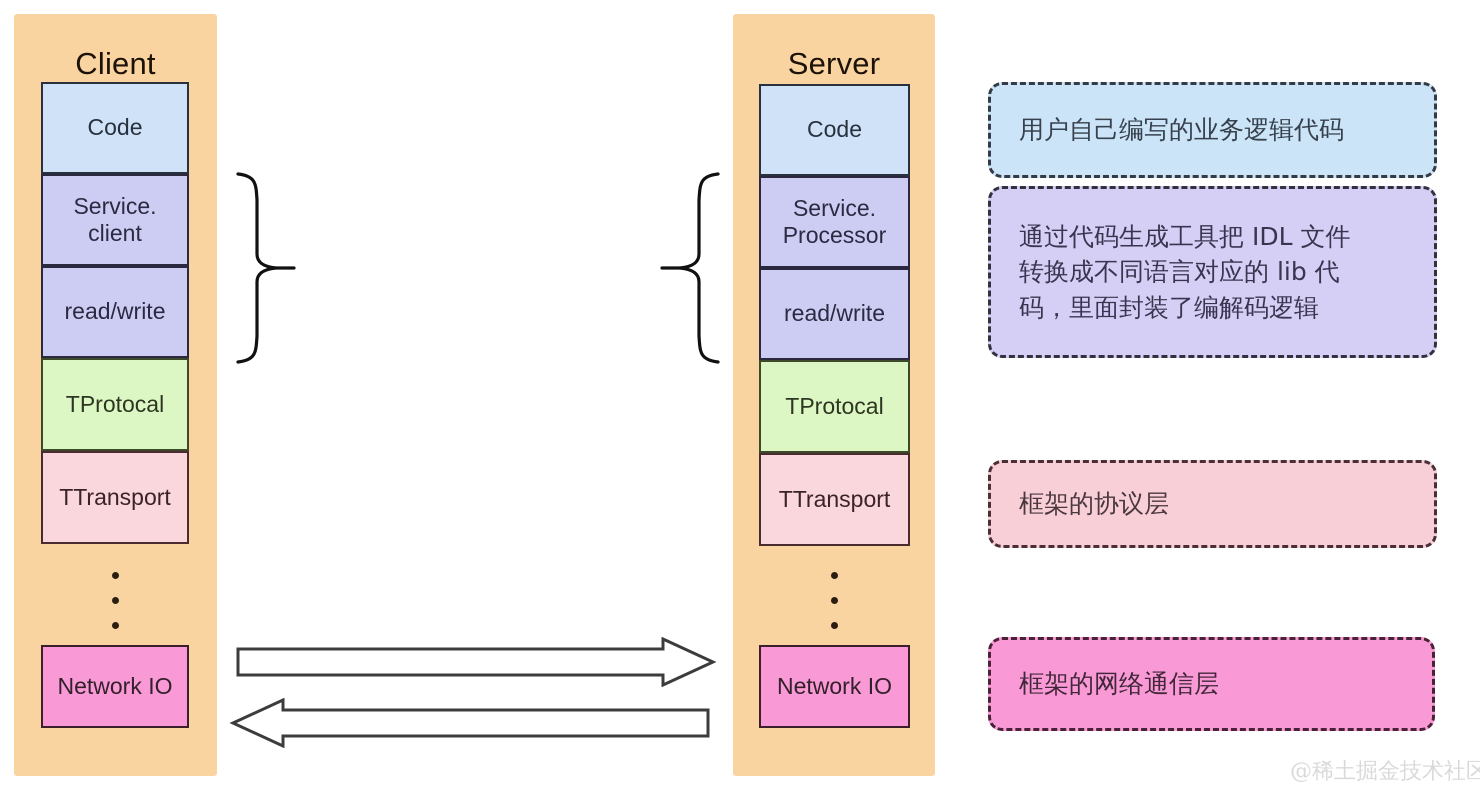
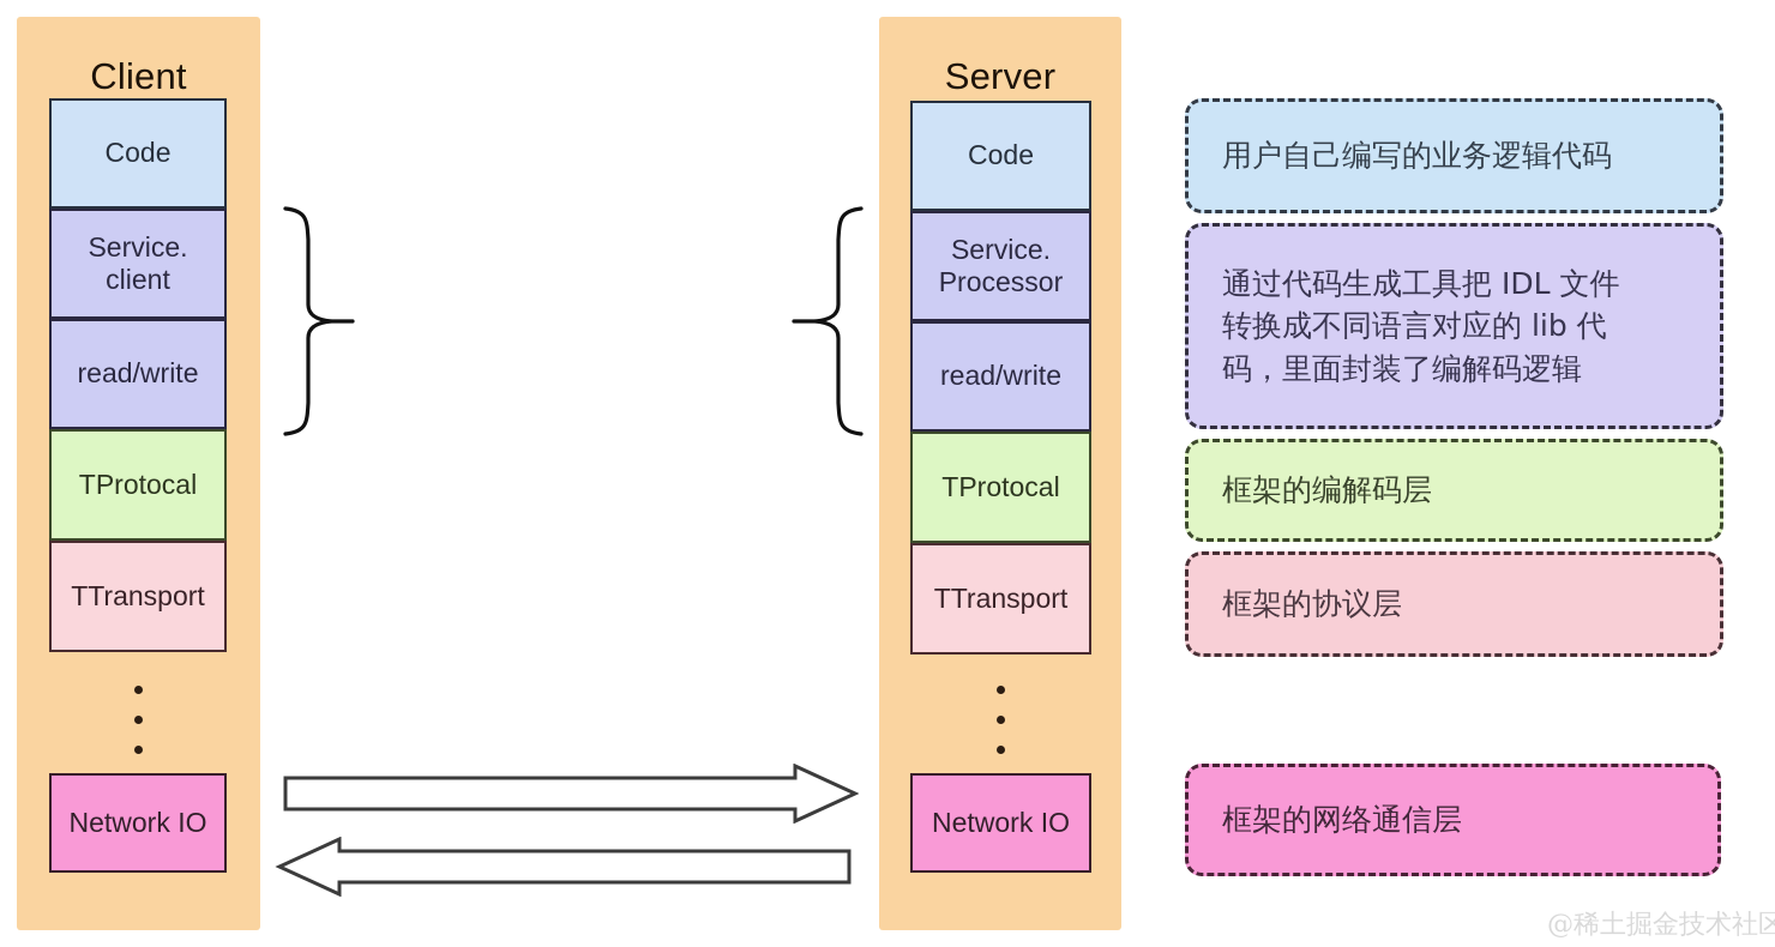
  Client
  Code
  Service.
  client
  read/write
  TProtocal
  TTransport
  Network IO
  Server
  Code
  Service.
  Processor
  read/write
  TProtocal
  TTransport
  Network IO
  用户自己编写的业务逻辑代码
  通过代码生成工具把 IDL 文件
  转换成不同语言对应的 lib 代
  码，里面封装了编解码逻辑
+ 框架的编解码层
  框架的协议层
  框架的网络通信层
  @稀土掘金技术社区
